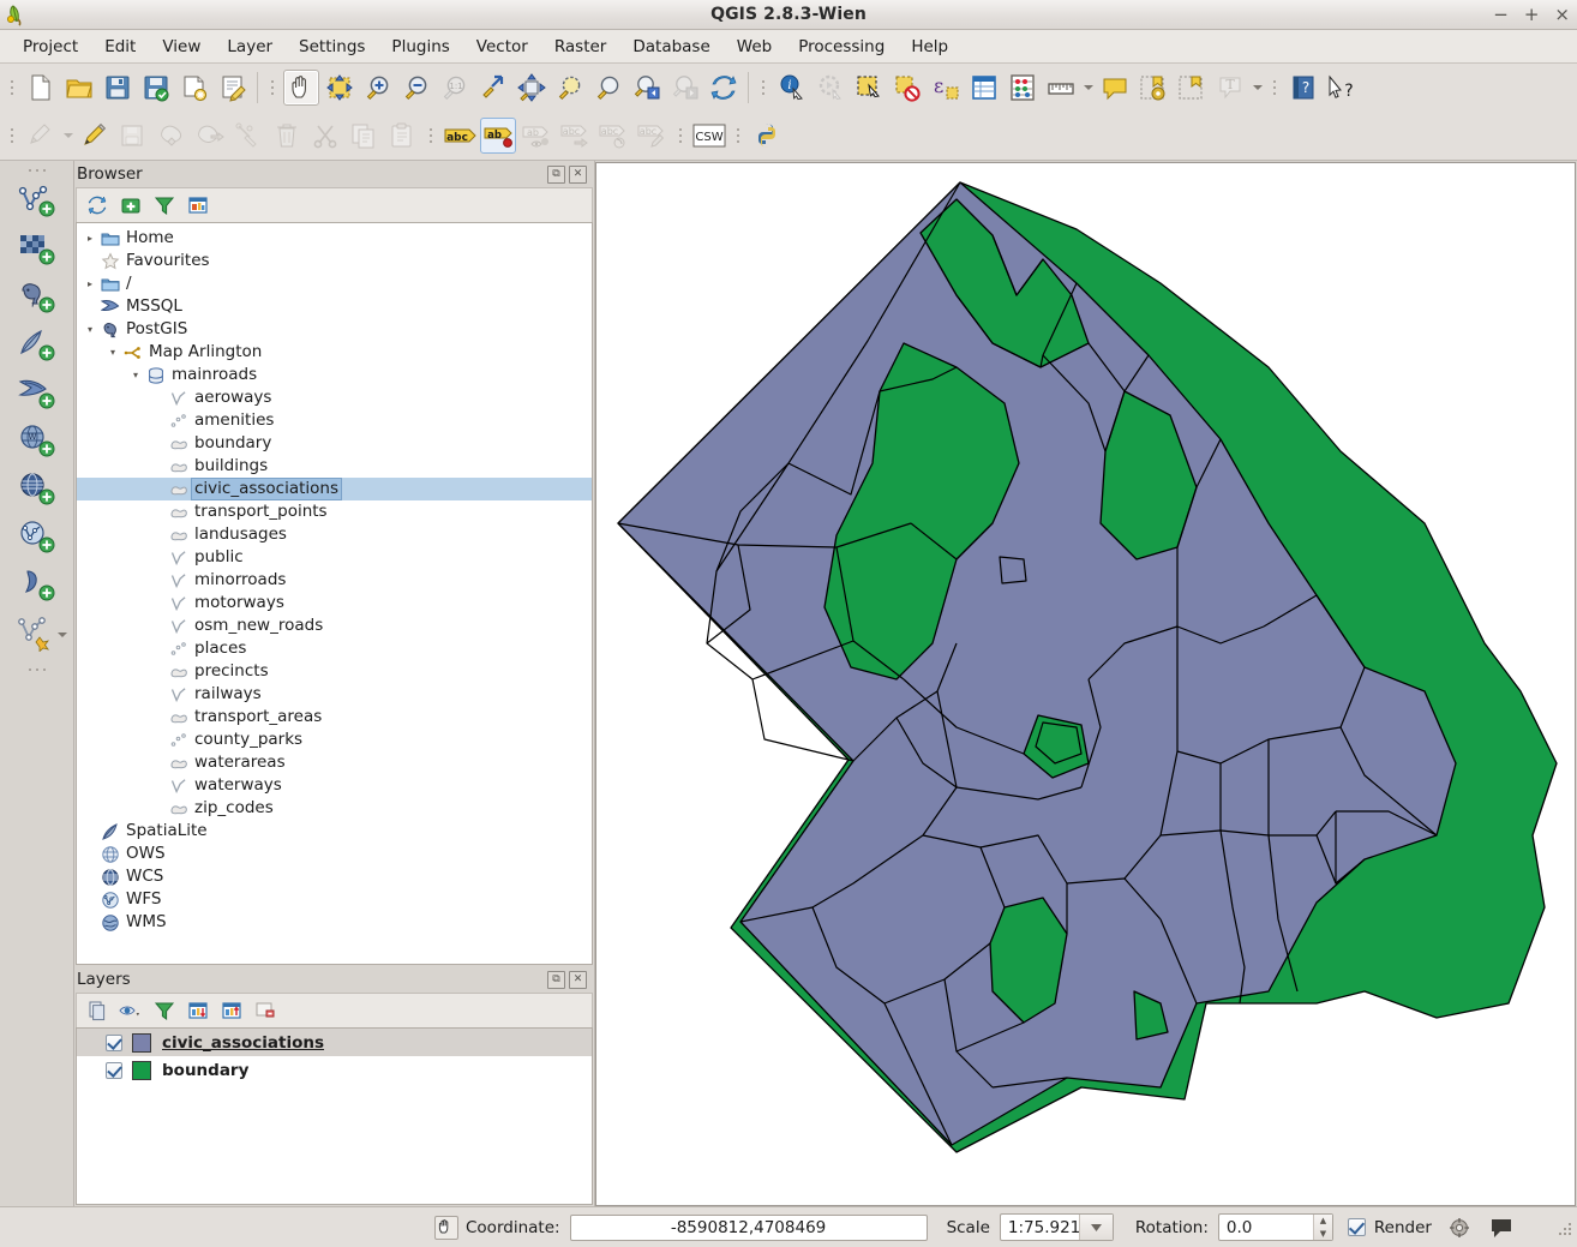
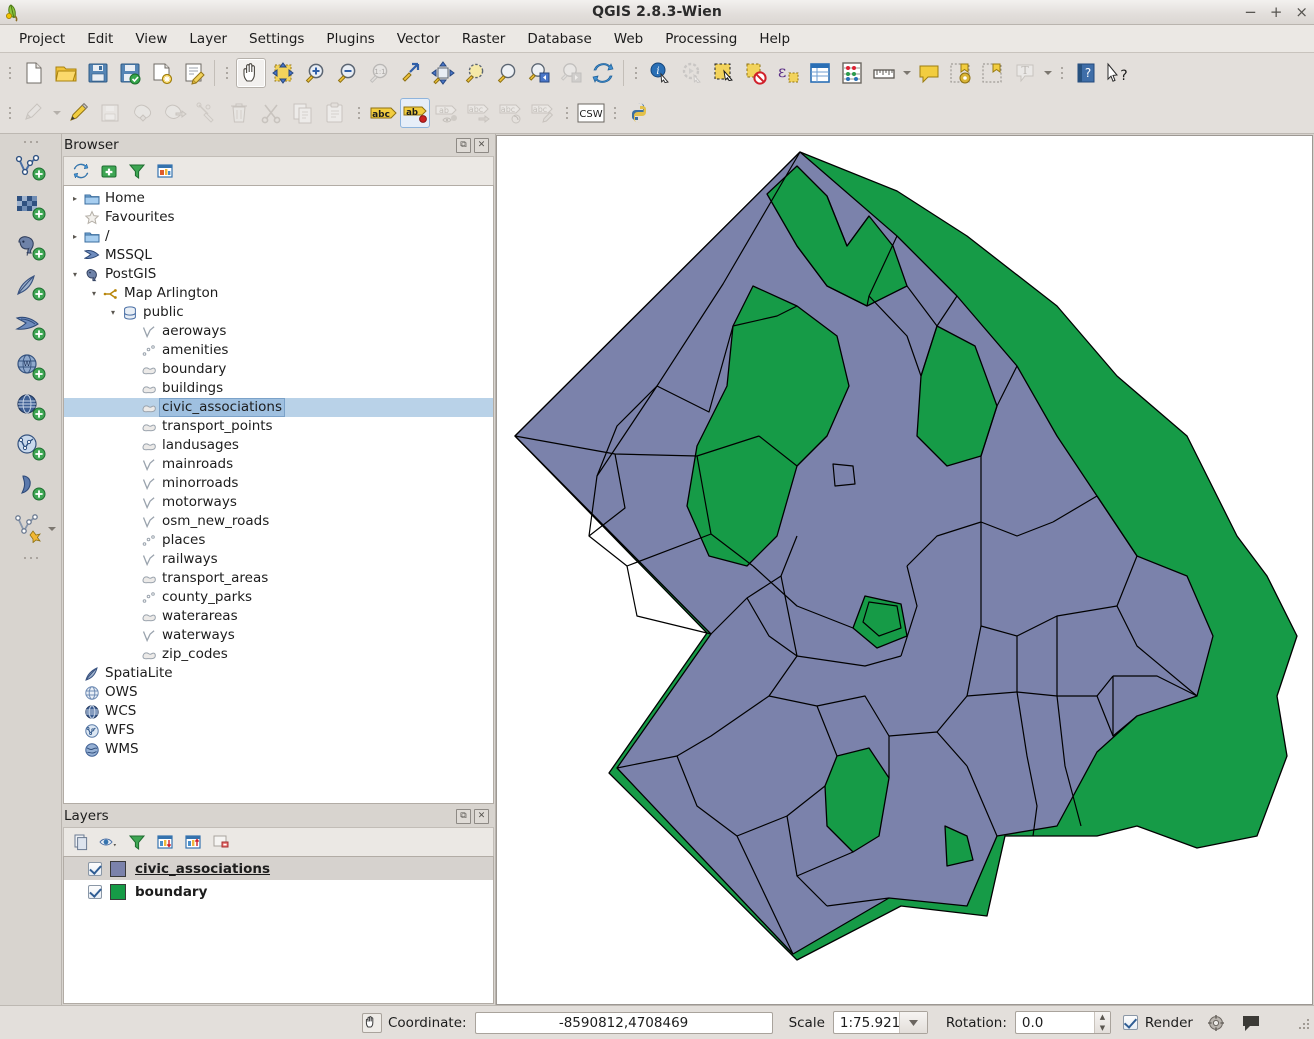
  QGIS 2.8.3-Wien
  −
  +
  ×
  Project
  Edit
  View
  Layer
  Settings
  Plugins
  Vector
  Raster
  Database
  Web
  Processing
  Help
  1:1
  i
  ε
  T
  ?
  ?
  abc
  ab
  ab
  abc
  abc
  abc
  CSW
  W
  Browser
  ⧉
  ✕
  ▸
  Home
  Favourites
  ▸
  /
  MSSQL
  ▾
  PostGIS
  ▾
  Map Arlington
  ▾
- mainroads
+ public
  aeroways
  amenities
  boundary
  buildings
  civic_associations
  transport_points
  landusages
- public
+ mainroads
  minorroads
  motorways
  osm_new_roads
  places
- precincts
  railways
  transport_areas
  county_parks
  waterareas
  waterways
  zip_codes
  SpatiaLite
  OWS
  WCS
  WFS
  WMS
  Layers
  ⧉
  ✕
  civic_associations
  boundary
  Coordinate:
  -8590812,4708469
  Scale
  1:75.921
  Rotation:
  0.0
  ▲
  ▼
  Render
